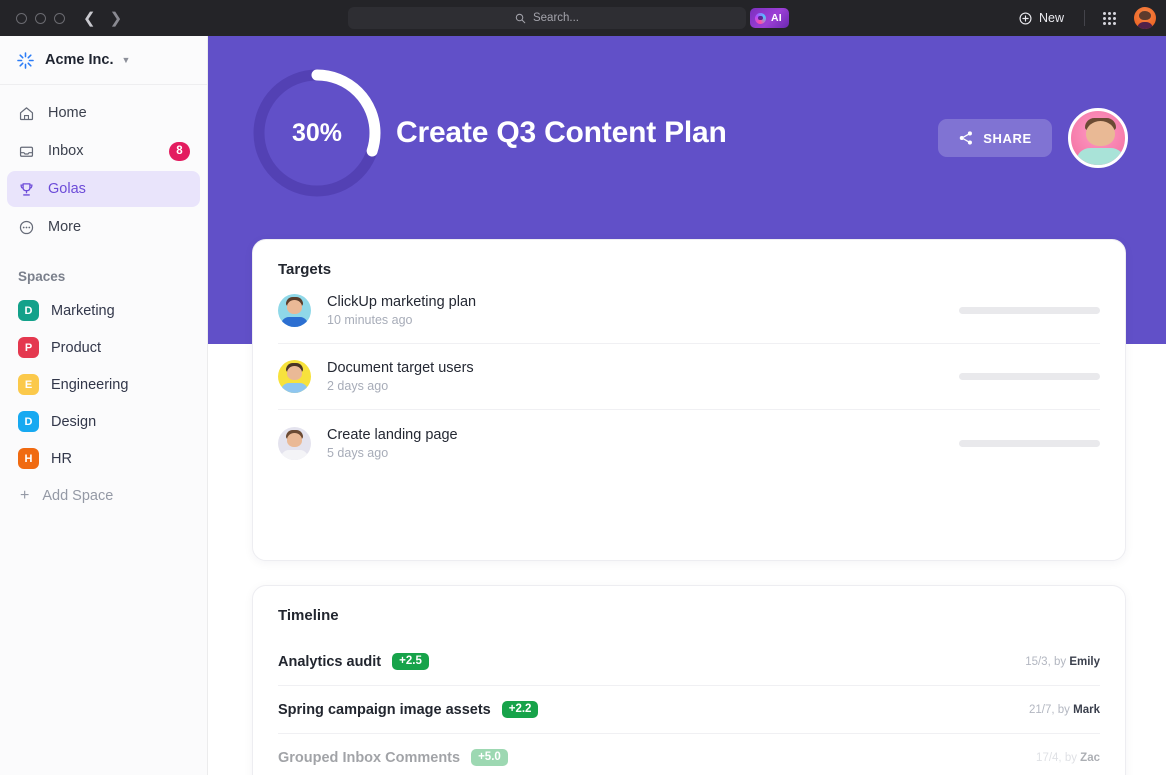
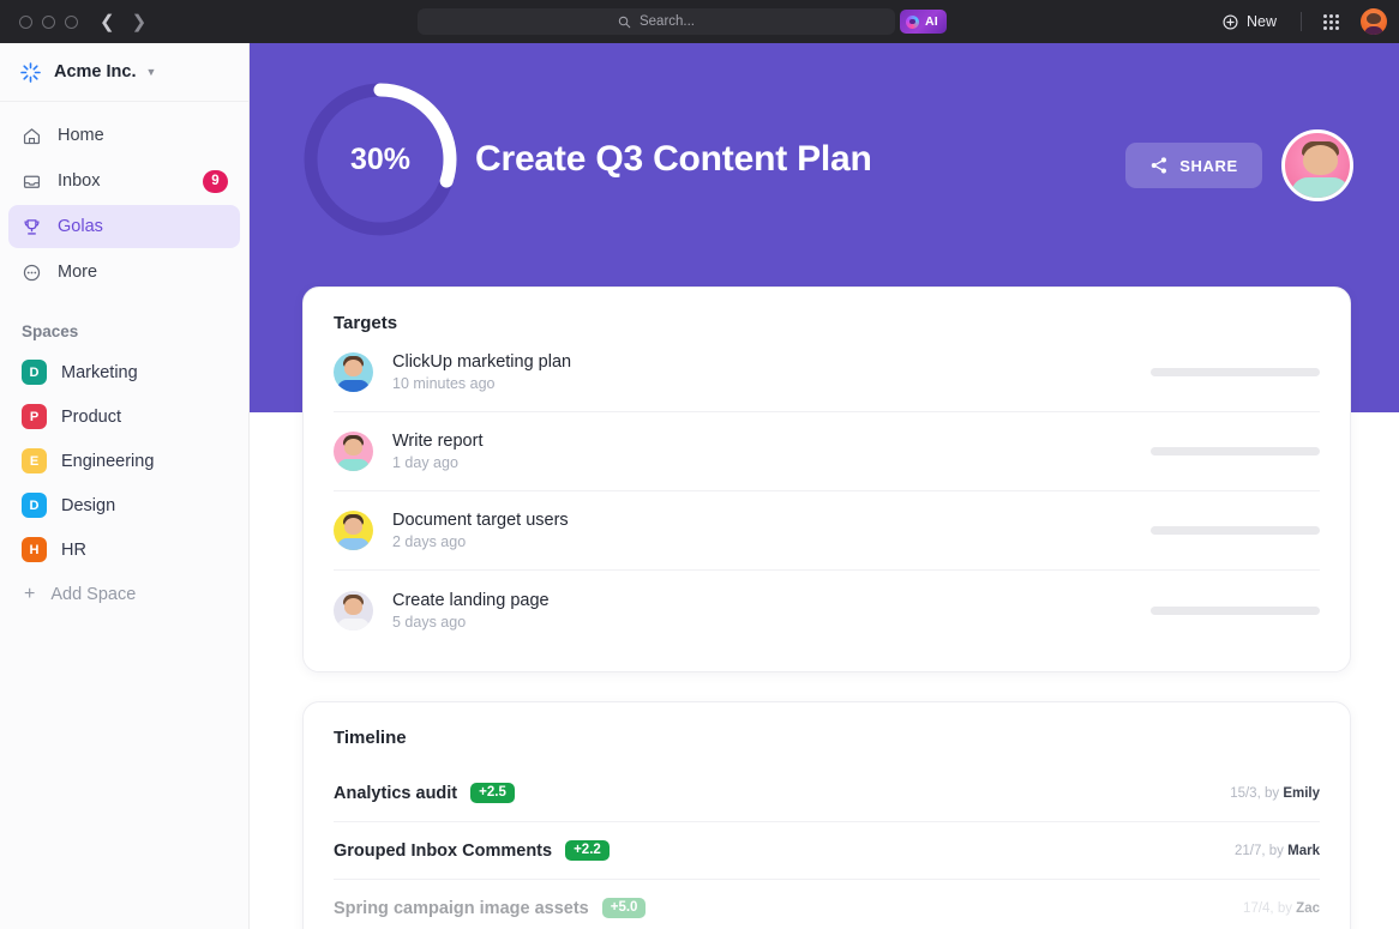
  ❮
  ❯
  Search...
  AI
  New
  Acme Inc.
  ▼
  Home
  Inbox
- 8
+ 9
  Golas
  More
  Spaces
  D
  Marketing
  P
  Product
  E
  Engineering
  D
  Design
  H
  HR
  +
  Add Space
  30%
  Create Q3 Content Plan
  SHARE
  Targets
  ClickUp marketing plan
  10 minutes ago
+ Write report
+ 1 day ago
  Document target users
  2 days ago
  Create landing page
  5 days ago
  Timeline
  Analytics audit
  +2.5
  15/3, by Emily
- Spring campaign image assets
+ Grouped Inbox Comments
  +2.2
  21/7, by Mark
- Grouped Inbox Comments
+ Spring campaign image assets
  +5.0
  17/4, by Zac
